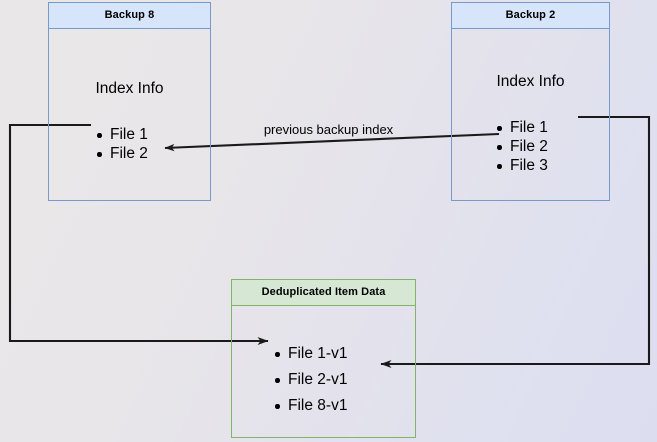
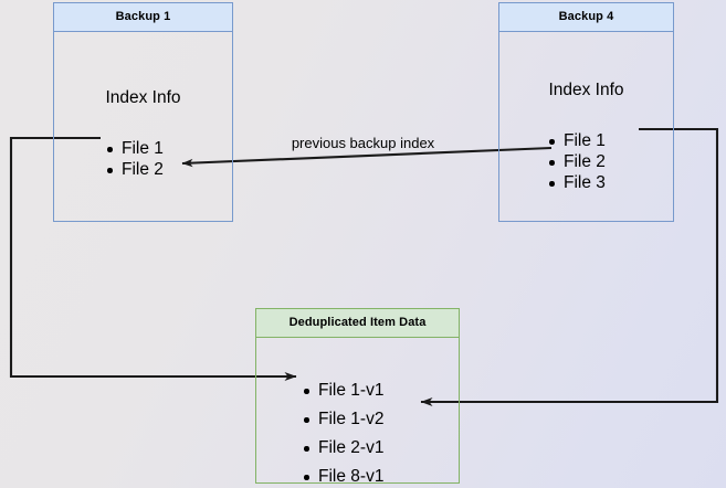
- Backup 8
+ Backup 1
  Index Info
  File 1
  File 2
- Backup 2
+ Backup 4
  Index Info
  File 1
  File 2
  File 3
  Deduplicated Item Data
  File 1-v1
+ File 1-v2
  File 2-v1
  File 8-v1
  previous backup index
